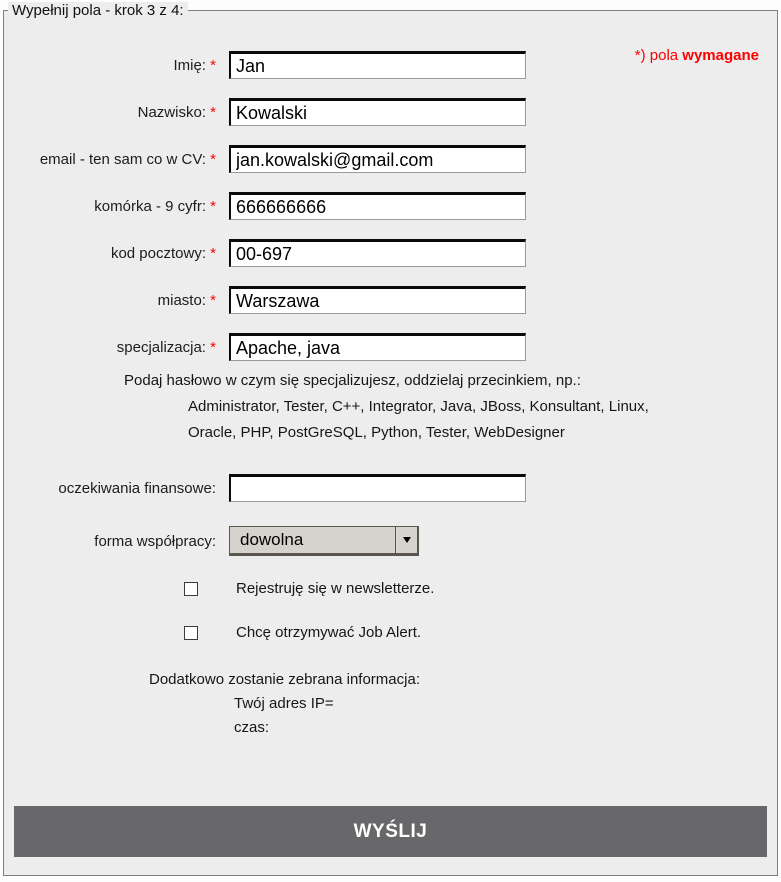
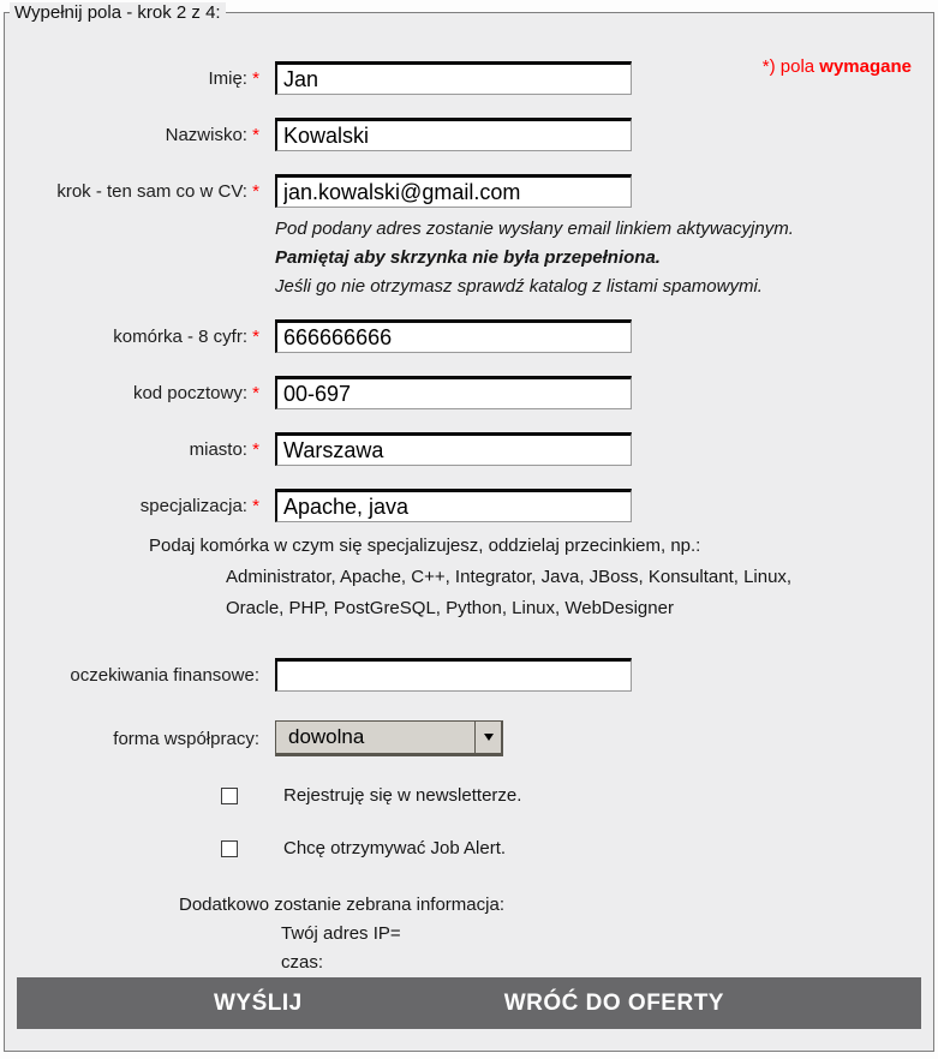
- Wypełnij pola - krok 3 z 4:
+ Wypełnij pola - krok 2 z 4:
  *) pola wymagane
  Imię: *
  Jan
  Nazwisko: *
  Kowalski
- email - ten sam co w CV: *
+ krok - ten sam co w CV: *
  jan.kowalski@gmail.com
+ Pod podany adres zostanie wysłany email linkiem aktywacyjnym.
+ Pamiętaj aby skrzynka nie była przepełniona.
+ Jeśli go nie otrzymasz sprawdź katalog z listami spamowymi.
- komórka - 9 cyfr: *
+ komórka - 8 cyfr: *
  666666666
  kod pocztowy: *
  00-697
  miasto: *
  Warszawa
  specjalizacja: *
  Apache, java
- Podaj hasłowo w czym się specjalizujesz, oddzielaj przecinkiem, np.:
+ Podaj komórka w czym się specjalizujesz, oddzielaj przecinkiem, np.:
- Administrator, Tester, C++, Integrator, Java, JBoss, Konsultant, Linux,
+ Administrator, Apache, C++, Integrator, Java, JBoss, Konsultant, Linux,
- Oracle, PHP, PostGreSQL, Python, Tester, WebDesigner
+ Oracle, PHP, PostGreSQL, Python, Linux, WebDesigner
  oczekiwania finansowe:
  forma współpracy:
  dowolna
  Rejestruję się w newsletterze.
  Chcę otrzymywać Job Alert.
  Dodatkowo zostanie zebrana informacja:
  Twój adres IP=
  czas:
  WYŚLIJ
+ WRÓĆ DO OFERTY
